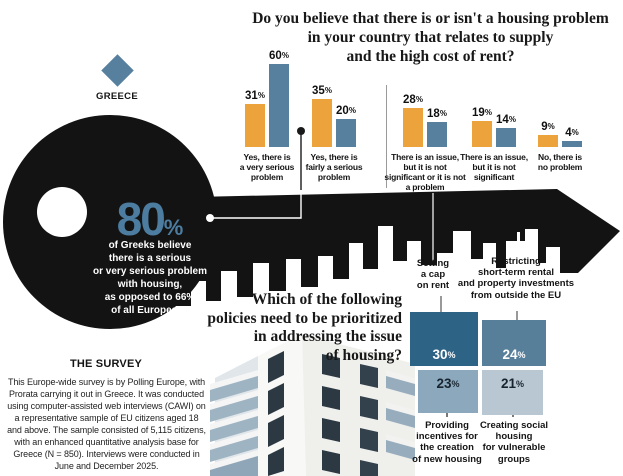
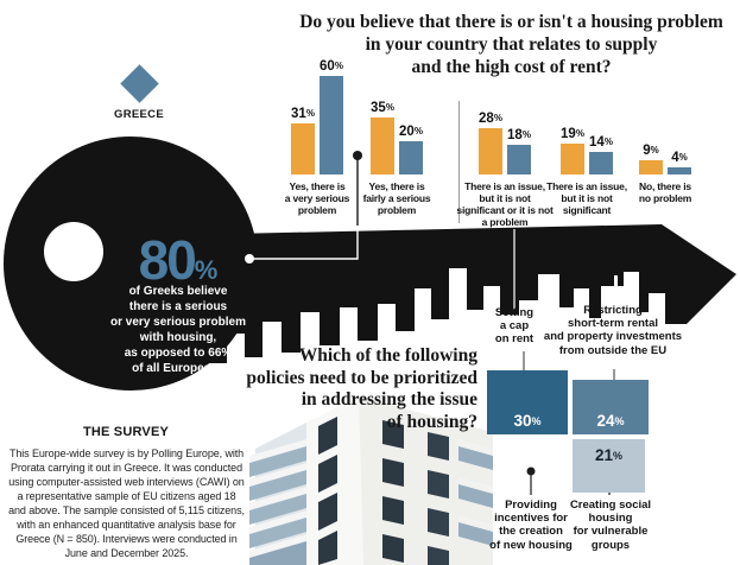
  Do you believe that there is or isn't a housing problem
  in your country that relates to supply
  and the high cost of rent?
  GREECE
  31%
  60%
  Yes, there is
  a very serious
  problem
  35%
  20%
  Yes, there is
  fairly a serious
  problem
  28%
  18%
  There is an issue,
  but it is not
  significant or it is not
  a problem
  19%
  14%
  There is an issue,
  but it is not
  significant
  9%
  4%
  No, there is
  no problem
  80%
  of Greeks believe
  there is a serious
  or very serious problem
  with housing,
  as opposed to 66%
  of all Europeans
  THE SURVEY
  This Europe-wide survey is by Polling Europe, with Prorata carrying it out in Greece. It was conducted using computer-assisted web interviews (CAWI) on a representative sample of EU citizens aged 18 and above. The sample consisted of 5,115 citizens, with an enhanced quantitative analysis base for Greece (N = 850). Interviews were conducted in June and December 2025.
  Which of the following
  policies need to be prioritized
  in addressing the issue
  of housing?
  Setting
  a cap
  on rent
  Restricting
  short-term rental
  and property investments
  from outside the EU
  Providing
  incentives for
  the creation
  of new housing
  Creating social
  housing
  for vulnerable
  groups
  30%
  24%
- 23%
  21%
